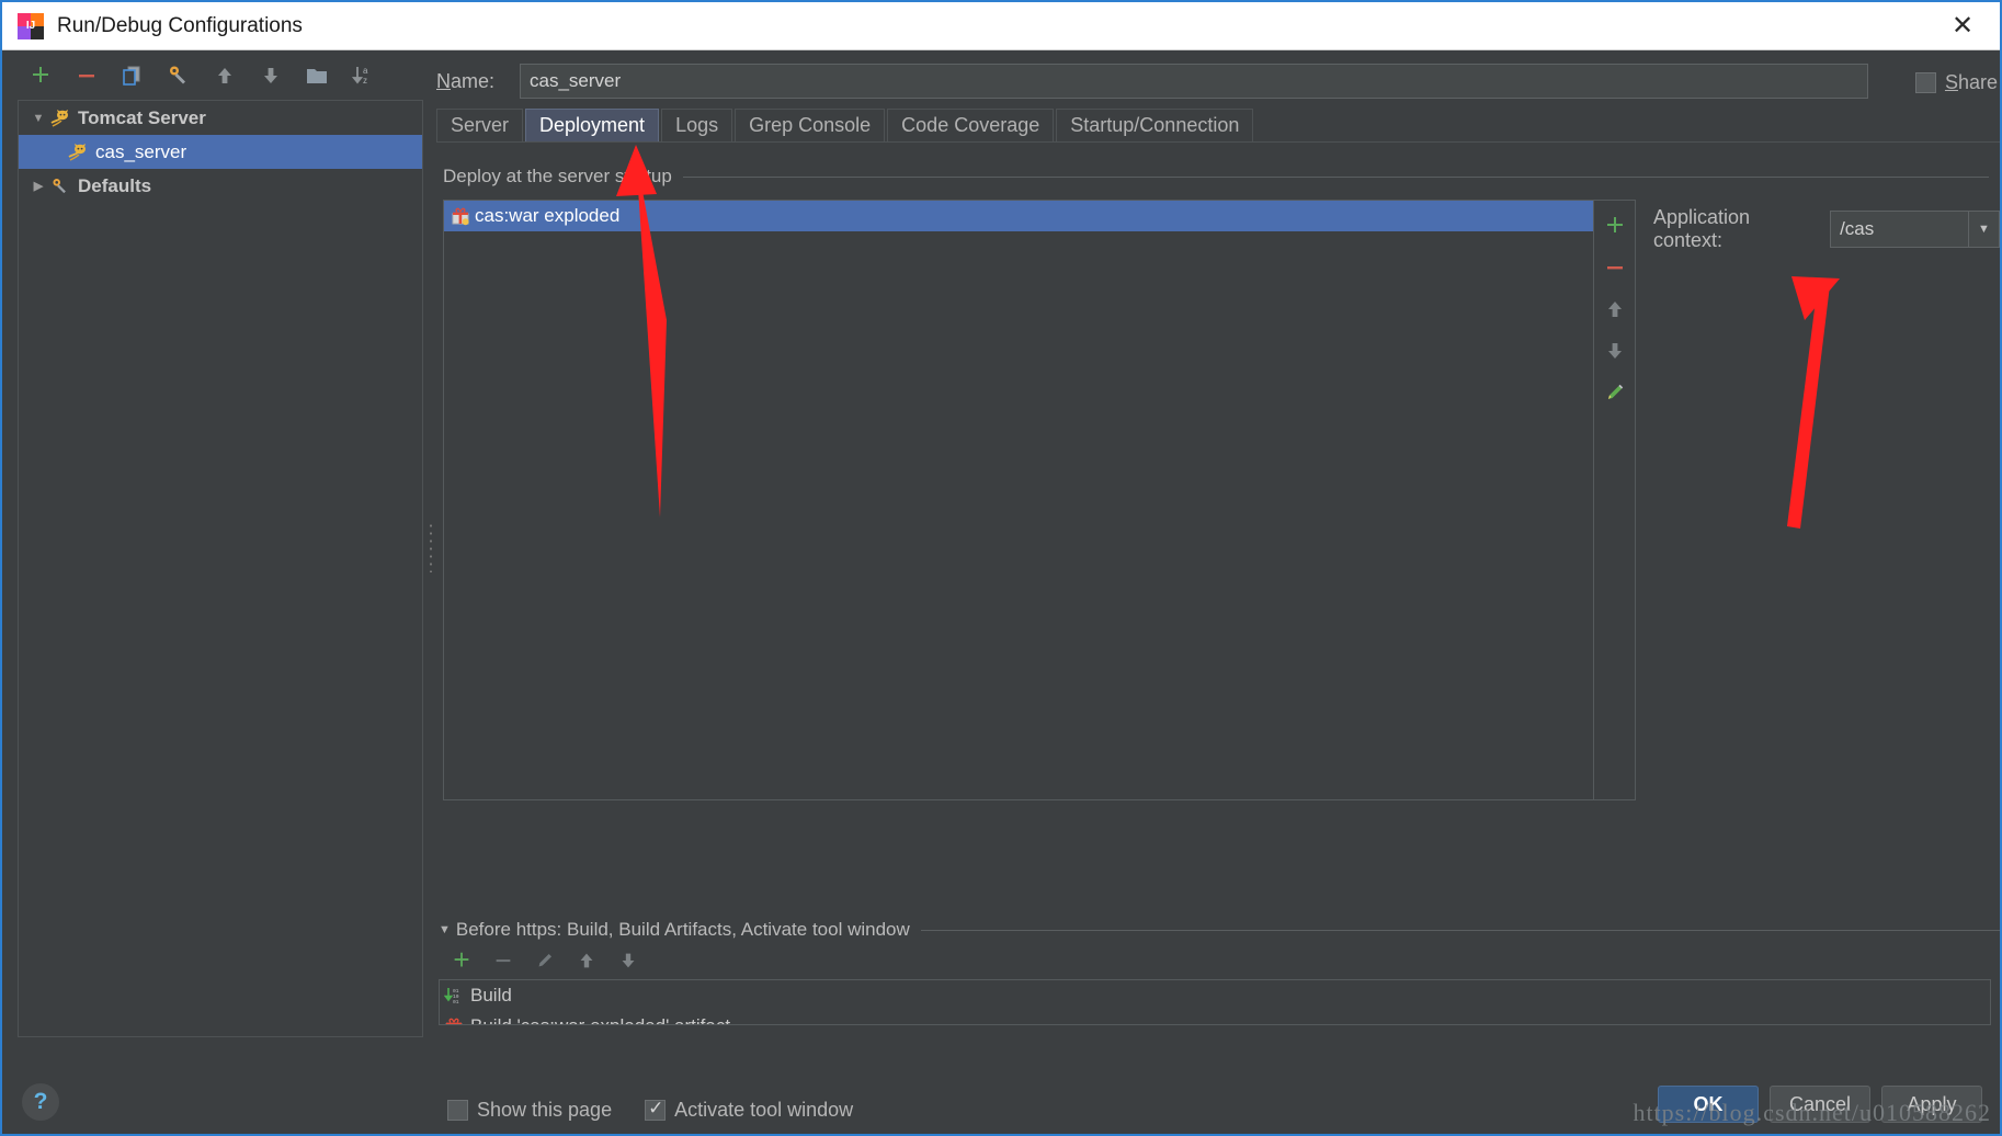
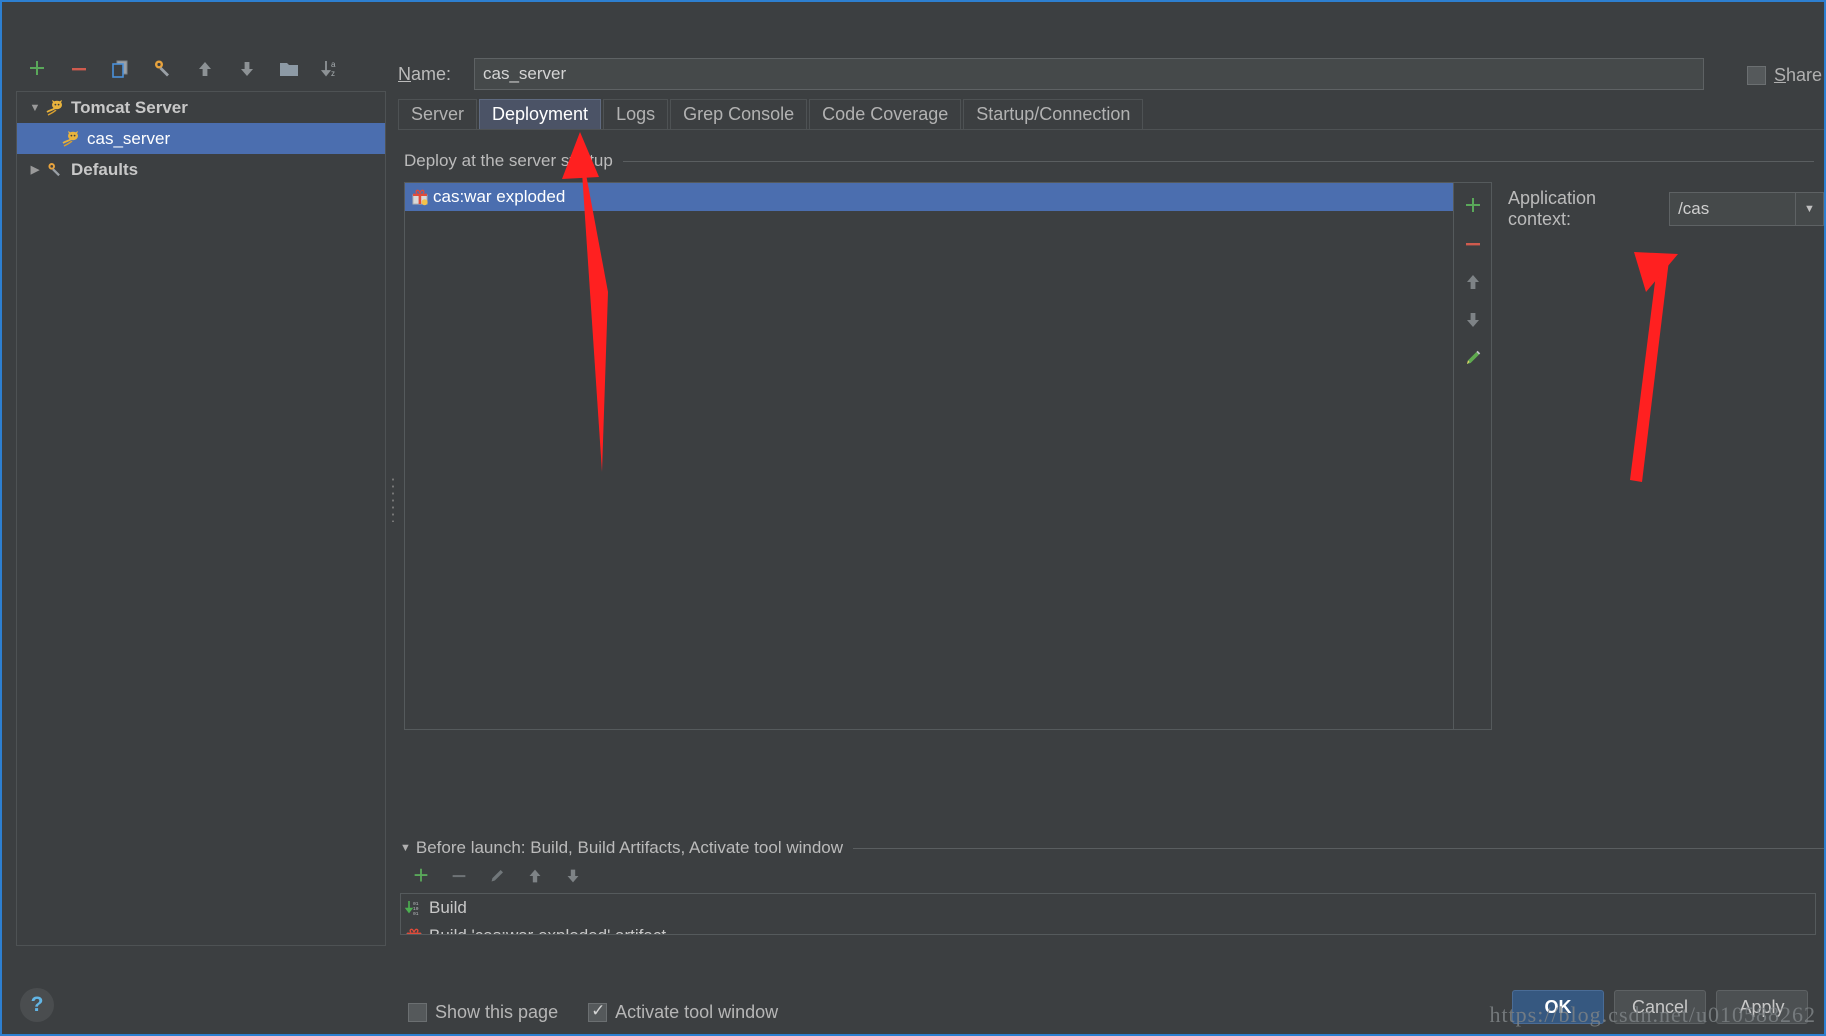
- IJ
- Run/Debug Configurations
- ✕
  a
  z
  ▼
  Tomcat Server
  cas_server
  ▶
  Defaults
  ?
  Name:
  cas_server
  Share
  Server
  Deployment
  Logs
  Grep Console
  Code Coverage
  Startup/Connection
  Deploy at the server sup
  cas:war exploded
  Application context:
  /cas
  ▼
  ▼
- Before https: Build, Build Artifacts, Activate tool window
+ Before launch: Build, Build Artifacts, Activate tool window
  Build
  Show this page
  Activate tool window
  OK
  Cancel
  Apply
  https://blog.csdn.net/u010588262
